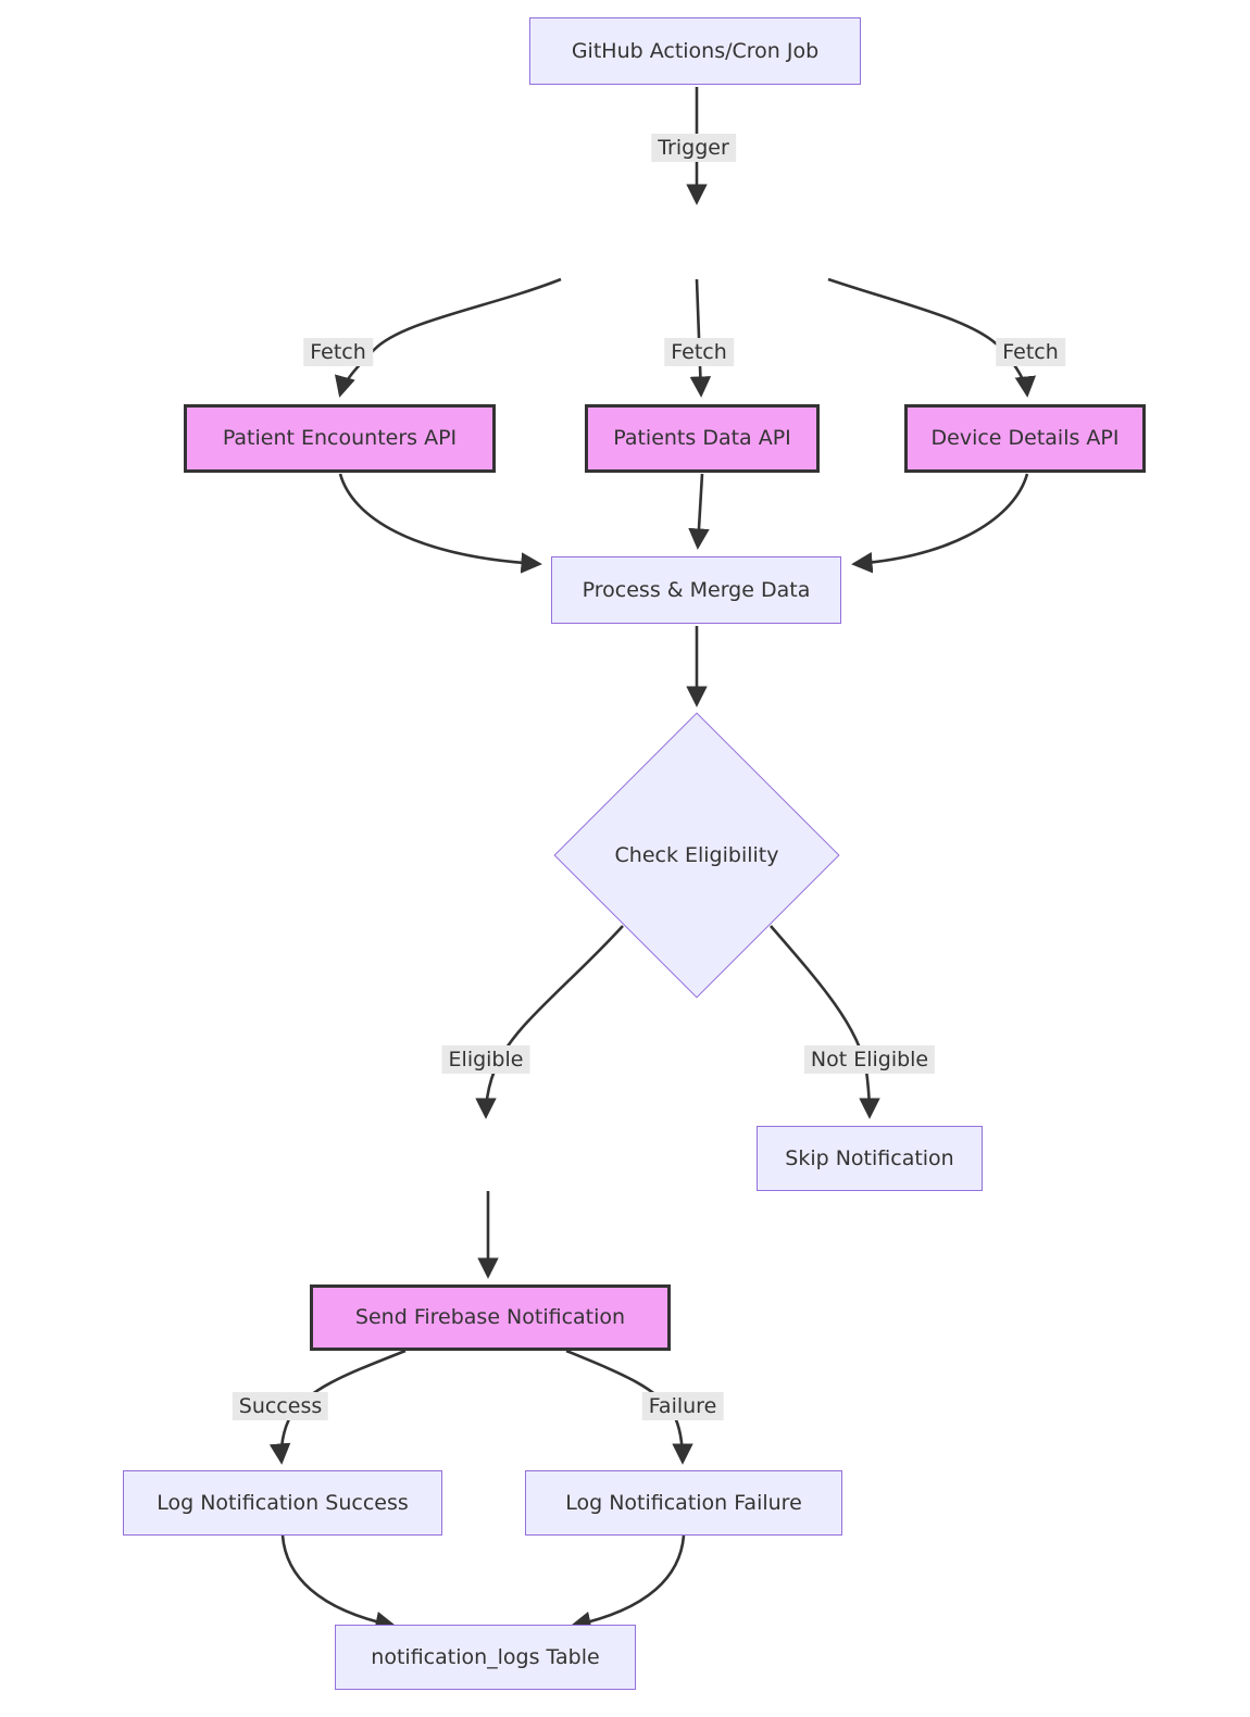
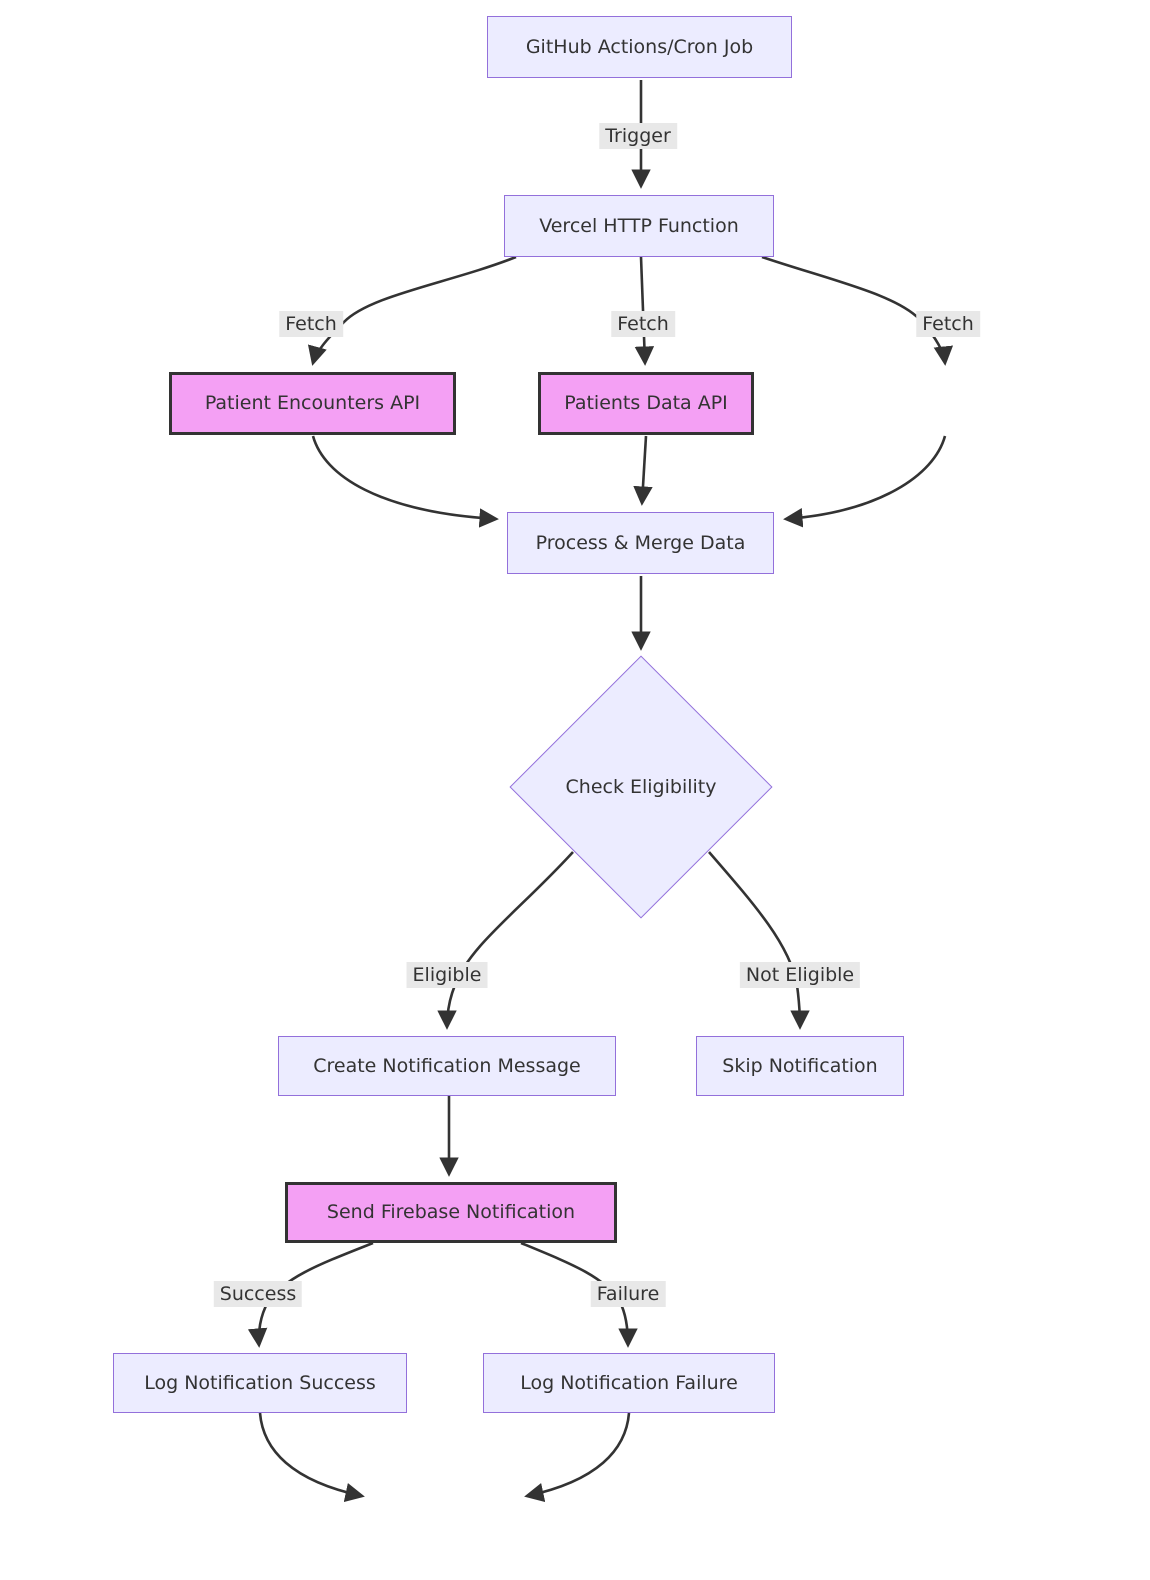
  GitHub Actions/Cron Job
+ Vercel HTTP Function
  Patient Encounters API
  Patients Data API
- Device Details API
  Process & Merge Data
  Check Eligibility
+ Create Notification Message
  Skip Notification
  Send Firebase Notification
  Log Notification Success
  Log Notification Failure
- notification_logs Table
  Trigger
  Fetch
  Fetch
  Fetch
  Eligible
  Not Eligible
  Success
  Failure
